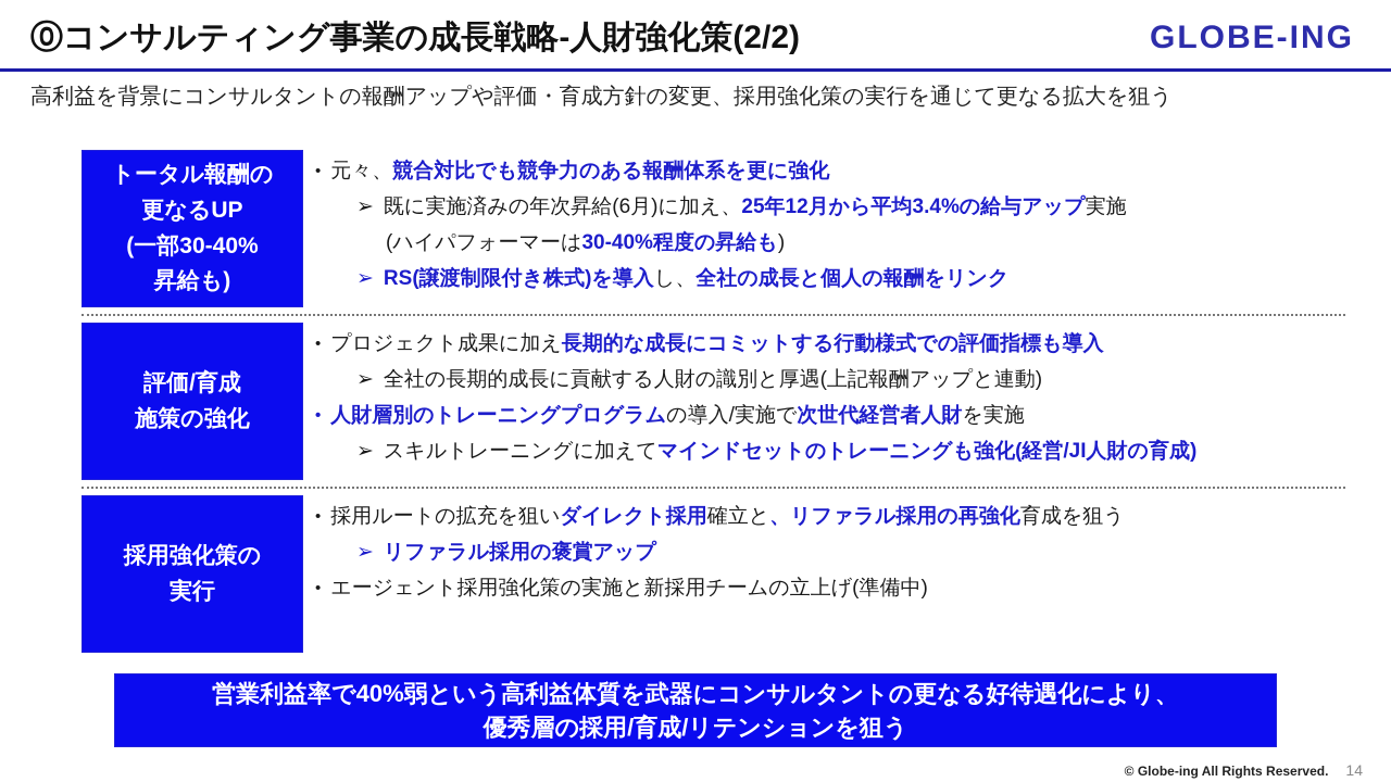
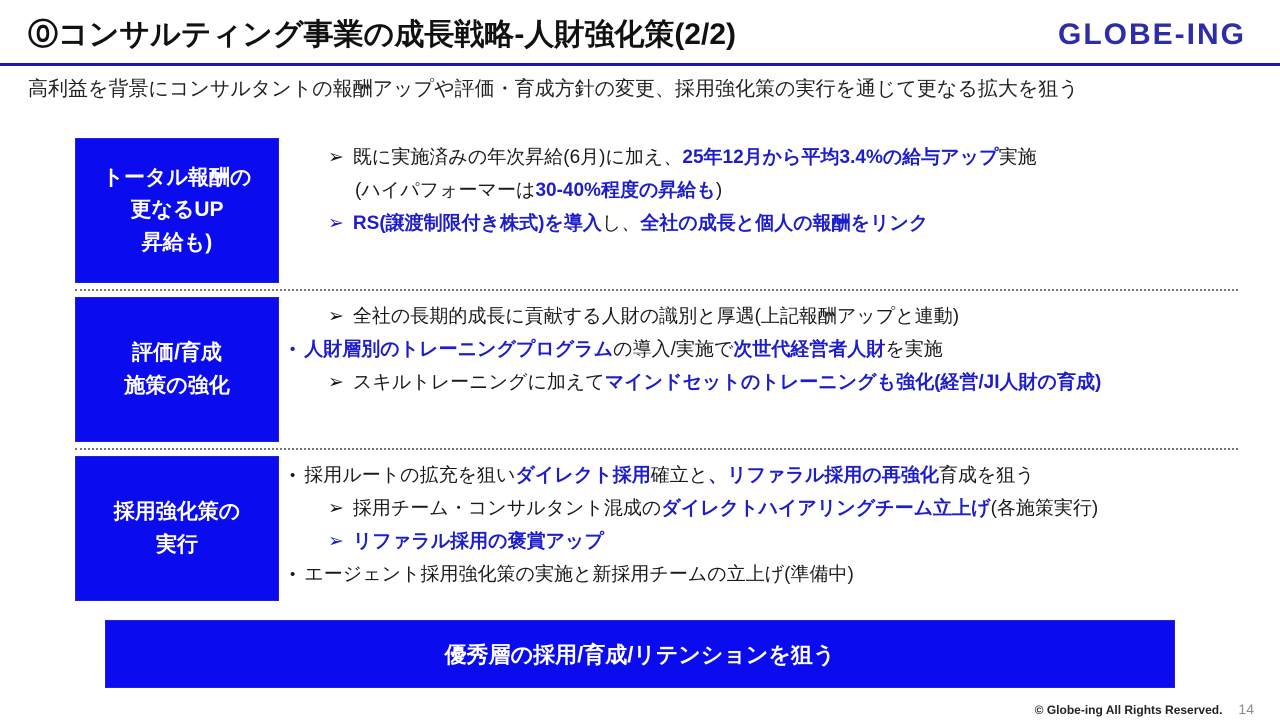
  ⓪コンサルティング事業の成長戦略-人財強化策(2/2)
  GLOBE-ING
  高利益を背景にコンサルタントの報酬アップや評価・育成方針の変更、採用強化策の実行を通じて更なる拡大を狙う
  トータル報酬の
  更なるUP
- (一部30-40%
  昇給も)
- • 元々、競合対比でも競争力のある報酬体系を更に強化
  ➢ 既に実施済みの年次昇給(6月)に加え、25年12月から平均3.4%の給与アップ実施
  (ハイパフォーマーは30-40%程度の昇給も)
  ➢ RS(譲渡制限付き株式)を導入し、全社の成長と個人の報酬をリンク
  評価/育成
  施策の強化
- • プロジェクト成果に加え長期的な成長にコミットする行動様式での評価指標も導入
  ➢ 全社の長期的成長に貢献する人財の識別と厚遇(上記報酬アップと連動)
  • 人財層別のトレーニングプログラムの導入/実施で次世代経営者人財を実施
  ➢ スキルトレーニングに加えてマインドセットのトレーニングも強化(経営/JI人財の育成)
  採用強化策の
  実行
  • 採用ルートの拡充を狙いダイレクト採用確立と、リファラル採用の再強化育成を狙う
+ ➢ 採用チーム・コンサルタント混成のダイレクトハイアリングチーム立上げ(各施策実行)
  ➢ リファラル採用の褒賞アップ
  • エージェント採用強化策の実施と新採用チームの立上げ(準備中)
- 営業利益率で40%弱という高利益体質を武器にコンサルタントの更なる好待遇化により、
  優秀層の採用/育成/リテンションを狙う
  © Globe-ing All Rights Reserved.
  14
